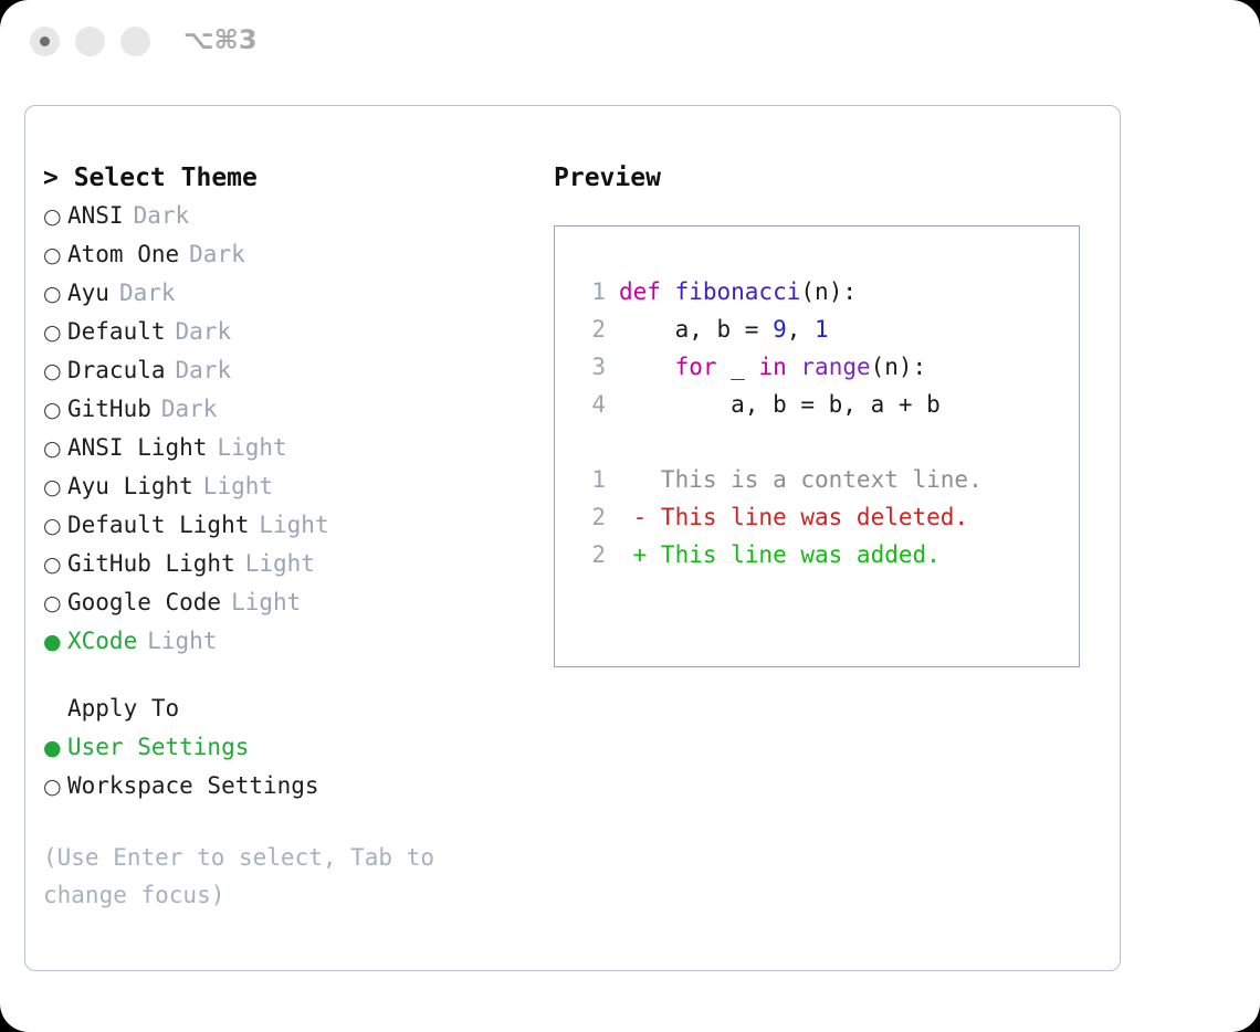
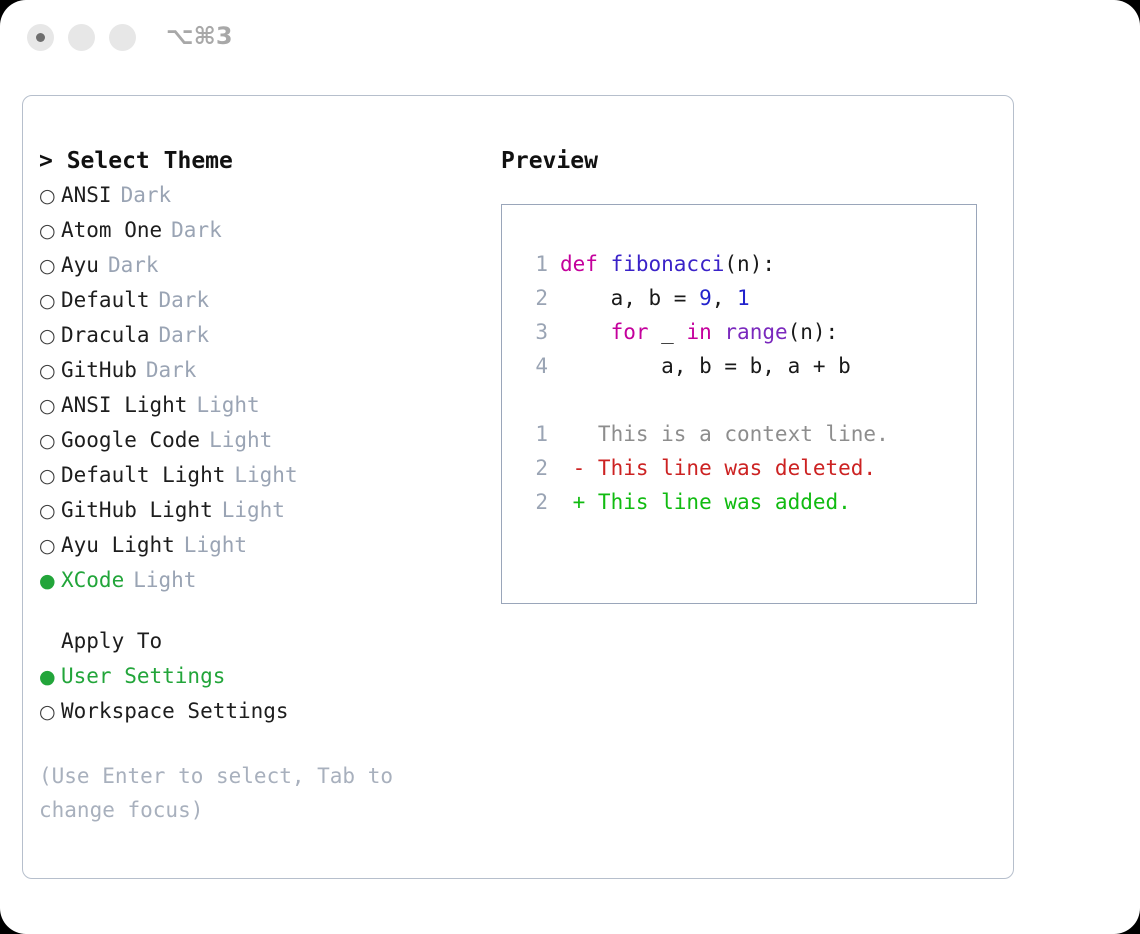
  ⌥⌘3
  > Select Theme
  ○
  ANSI
  Dark
  ○
  Atom One
  Dark
  ○
  Ayu
  Dark
  ○
  Default
  Dark
  ○
  Dracula
  Dark
  ○
  GitHub
  Dark
  ○
  ANSI Light
  Light
  ○
- Ayu Light
+ Google Code
  Light
  ○
  Default Light
  Light
  ○
  GitHub Light
  Light
  ○
- Google Code
+ Ayu Light
  Light
  ●
  XCode
  Light
  Apply To
  ●
  User Settings
  ○
  Workspace Settings
  (Use Enter to select, Tab to change focus)
  Preview
  1
  def fibonacci(n):
  2
  a, b = 9, 1
  3
  for _ in range(n):
  4
  a, b = b, a + b
  1
  This is a context line.
  2
  - This line was deleted.
  2
  + This line was added.
